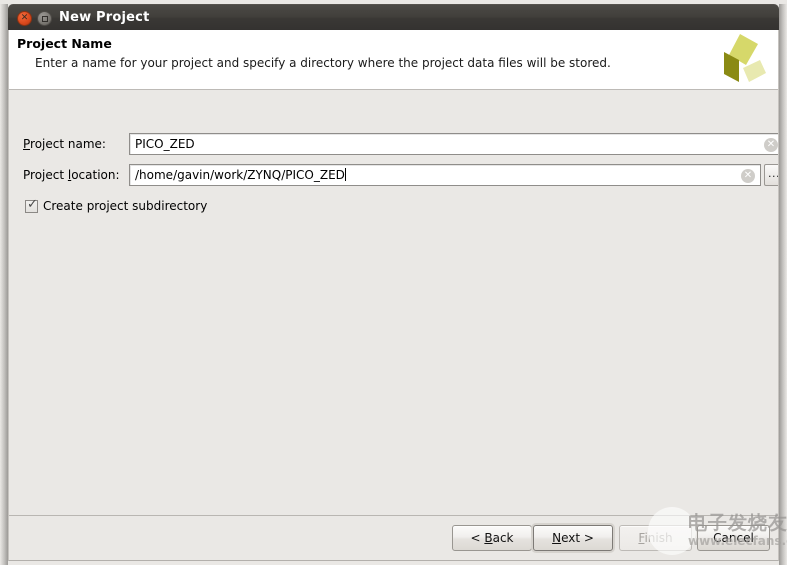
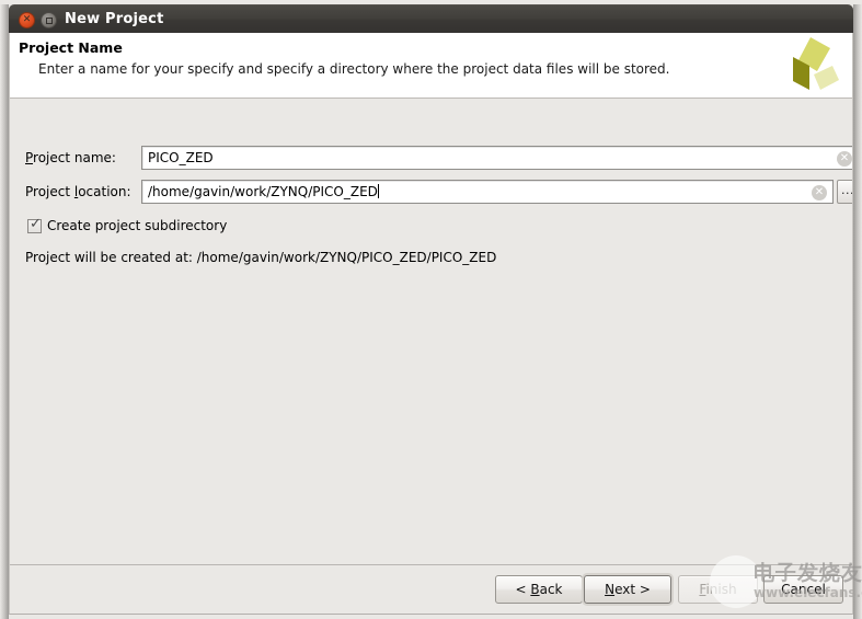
  ✕
  New Project
  Project Name
- Enter a name for your project and specify a directory where the project data files will be stored.
+ Enter a name for your specify and specify a directory where the project data files will be stored.
  Project name:
  PICO_ZED
  ✕
  Project location:
  /home/gavin/work/ZYNQ/PICO_ZED
  ✕
  ...
  ✓
  Create project subdirectory
+ Project will be created at: /home/gavin/work/ZYNQ/PICO_ZED/PICO_ZED
  < Back
  Next >
  Finish
  Cancel
  电子发烧友
  www.elecfans.
